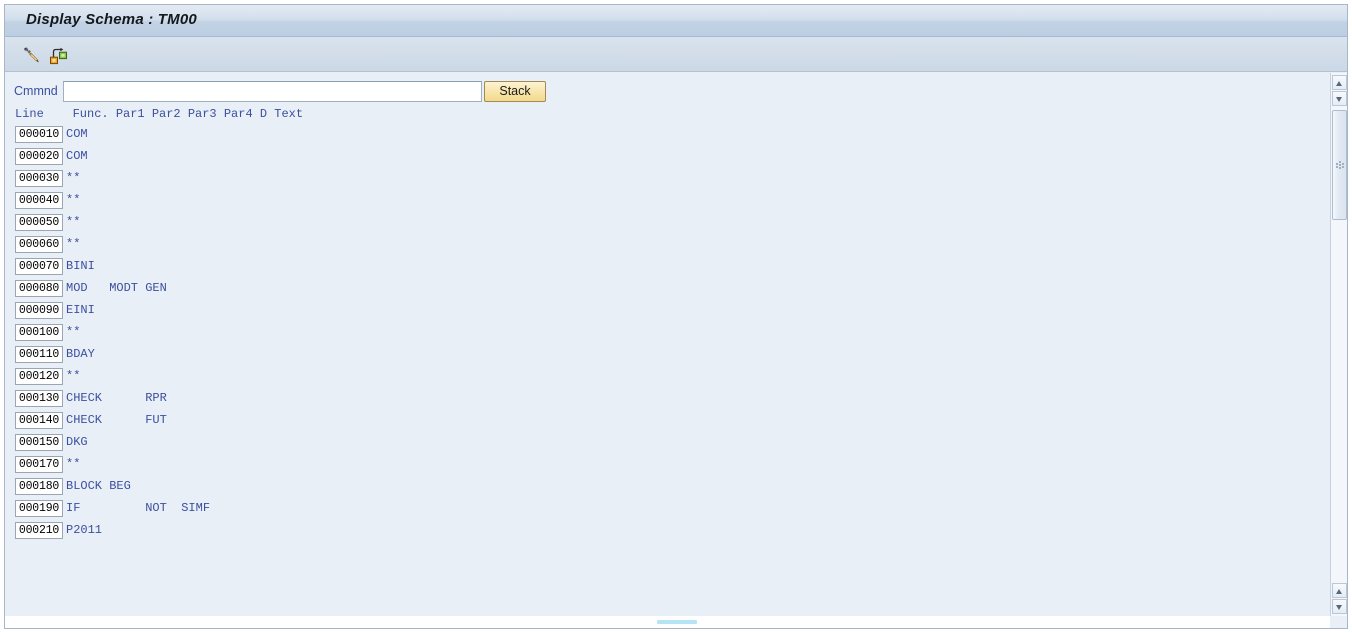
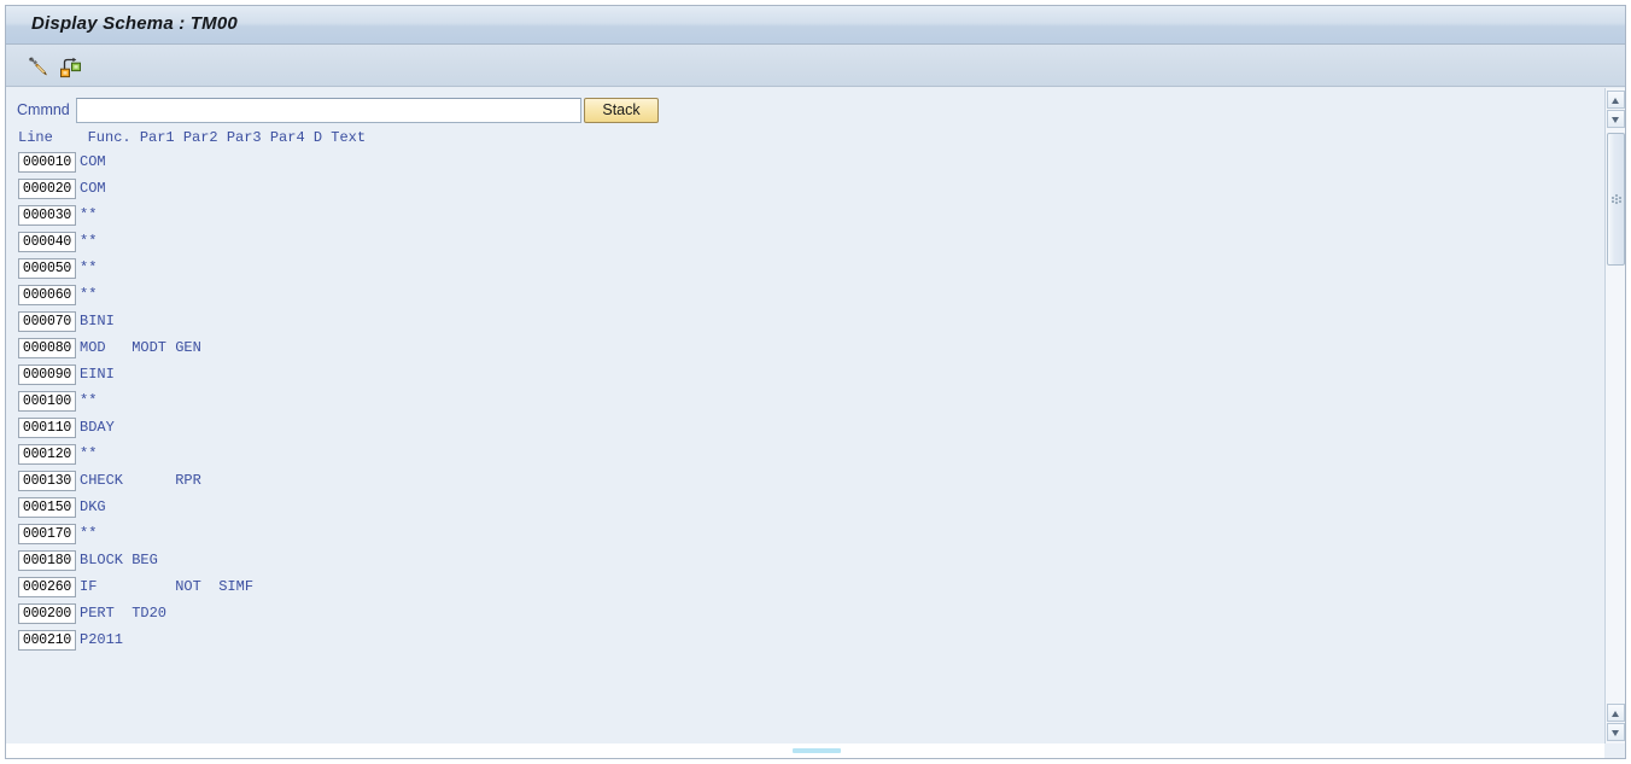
  Display Schema : TM00
  Cmmnd
  Stack
  Line Func. Par1 Par2 Par3 Par4 D Text
  000010
  COM
  000020
  COM
  000030
  **
  000040
  **
  000050
  **
  000060
  **
  000070
  BINI
  000080
  MOD MODT GEN
  000090
  EINI
  000100
  **
  000110
  BDAY
  000120
  **
  000130
  CHECK RPR
- 000140
- CHECK FUT
  000150
  DKG
  000170
  **
  000180
  BLOCK BEG
- 000190
+ 000260
  IF NOT SIMF
+ 000200
+ PERT TD20
  000210
  P2011
